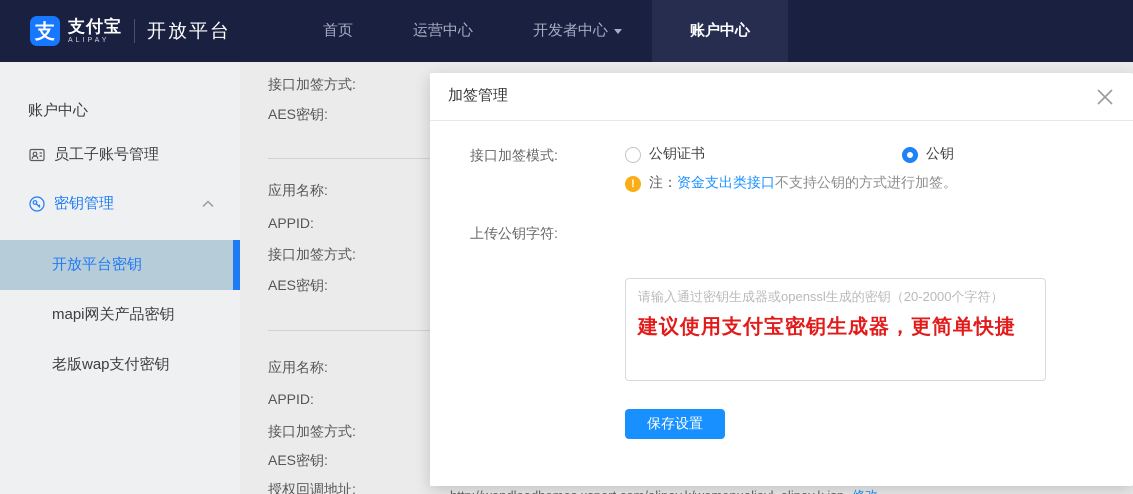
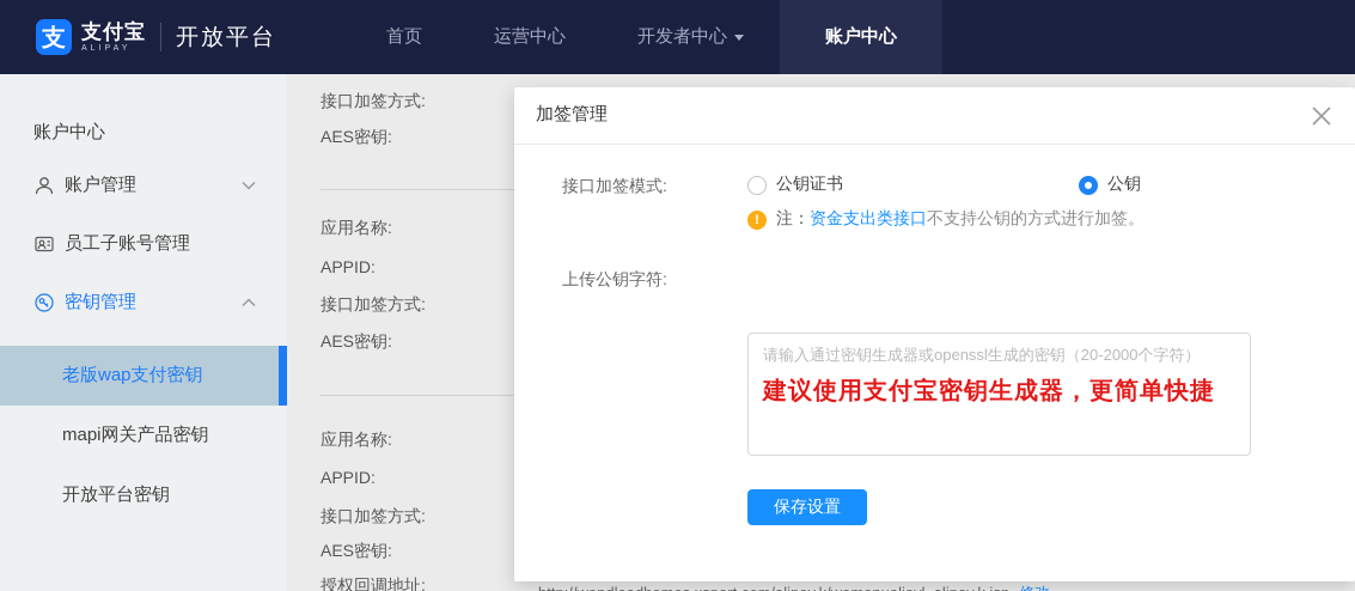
  支
  支付宝
  开放平台
  首页
  运营中心
  开发者中心
  账户中心
  账户中心
+ 账户管理
  员工子账号管理
  密钥管理
- 开放平台密钥
+ 老版wap支付密钥
  mapi网关产品密钥
- 老版wap支付密钥
+ 开放平台密钥
  接口加签方式:
  AES密钥:
  应用名称:
  APPID:
  接口加签方式:
  AES密钥:
  应用名称:
  APPID:
  接口加签方式:
  AES密钥:
  授权回调地址:
  加签管理
  接口加签模式:
  公钥证书
  公钥
  !
  注：
  资金支出类接口
  不支持公钥的方式进行加签。
  上传公钥字符:
  请输入通过密钥生成器或openssl生成的密钥（20-2000个字符）
  建议使用支付宝密钥生成器，更简单快捷
  保存设置
